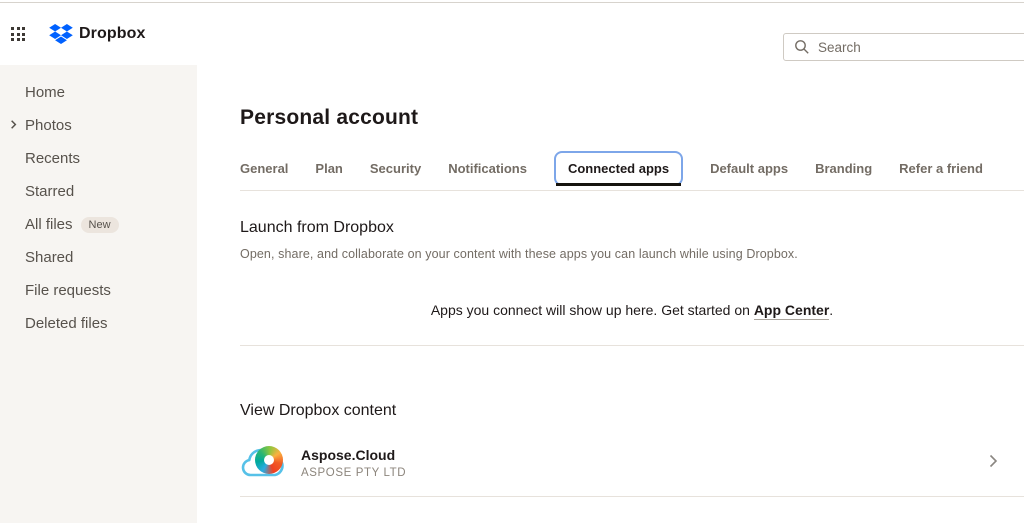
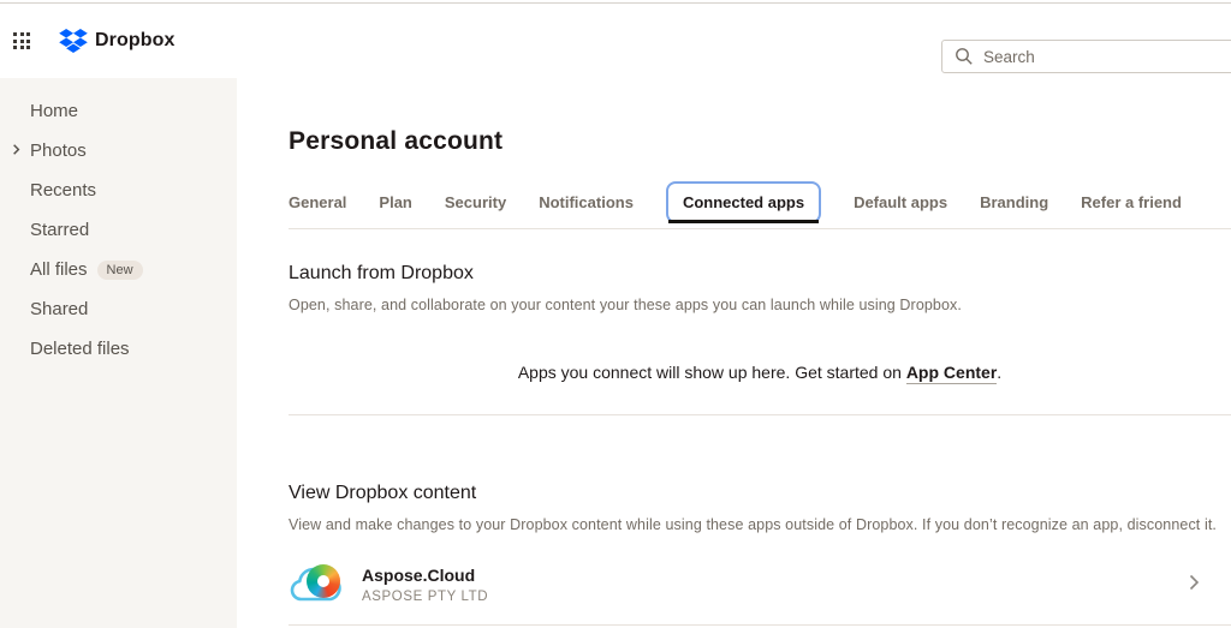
  Dropbox
  Search
  Home
  Photos
  Recents
  Starred
  All files
  New
  Shared
- File requests
  Deleted files
  Personal account
  General
  Plan
  Security
  Notifications
  Connected apps
  Default apps
  Branding
  Refer a friend
  Launch from Dropbox
- Open, share, and collaborate on your content with these apps you can launch while using Dropbox.
+ Open, share, and collaborate on your content your these apps you can launch while using Dropbox.
  Apps you connect will show up here. Get started on App Center.
  View Dropbox content
+ View and make changes to your Dropbox content while using these apps outside of Dropbox. If you don’t recognize an app, disconnect it.
  Aspose.Cloud
  ASPOSE PTY LTD
